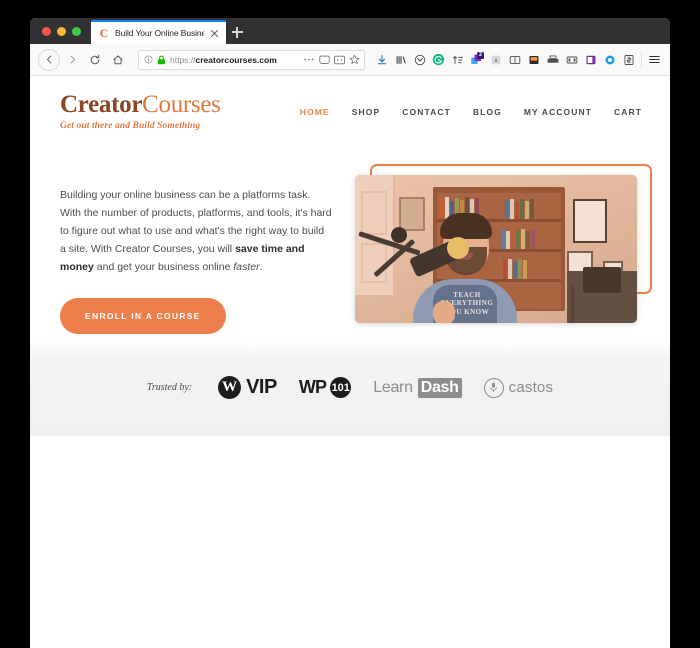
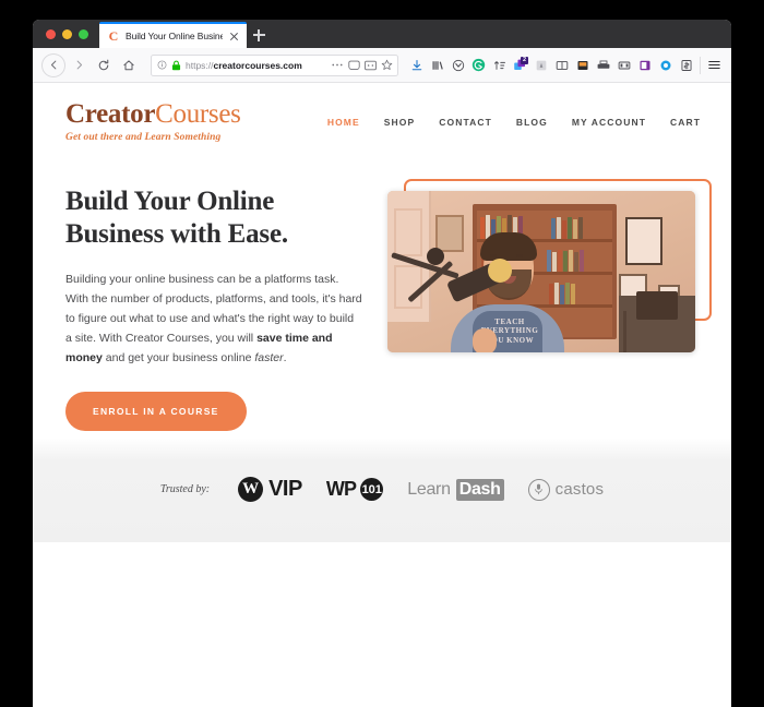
  C
  Build Your Online Busine
  https://creatorcourses.com
  CreatorCourses
- Get out there and Build Something
+ Get out there and Learn Something
  HOME
  SHOP
  CONTACT
  BLOG
  MY ACCOUNT
  CART
+ Build Your Online
+ Business with Ease.
  Building your online business can be a platforms task. With the number of products, platforms, and tools, it's hard to figure out what to use and what's the right way to build a site. With Creator Courses, you will save time and money and get your business online faster.
  ENROLL IN A COURSE
  TEACH ERYTHING U KNOW
  Trusted by:
  W
  VIP
  WP
  101
  Learn
  Dash
  castos
